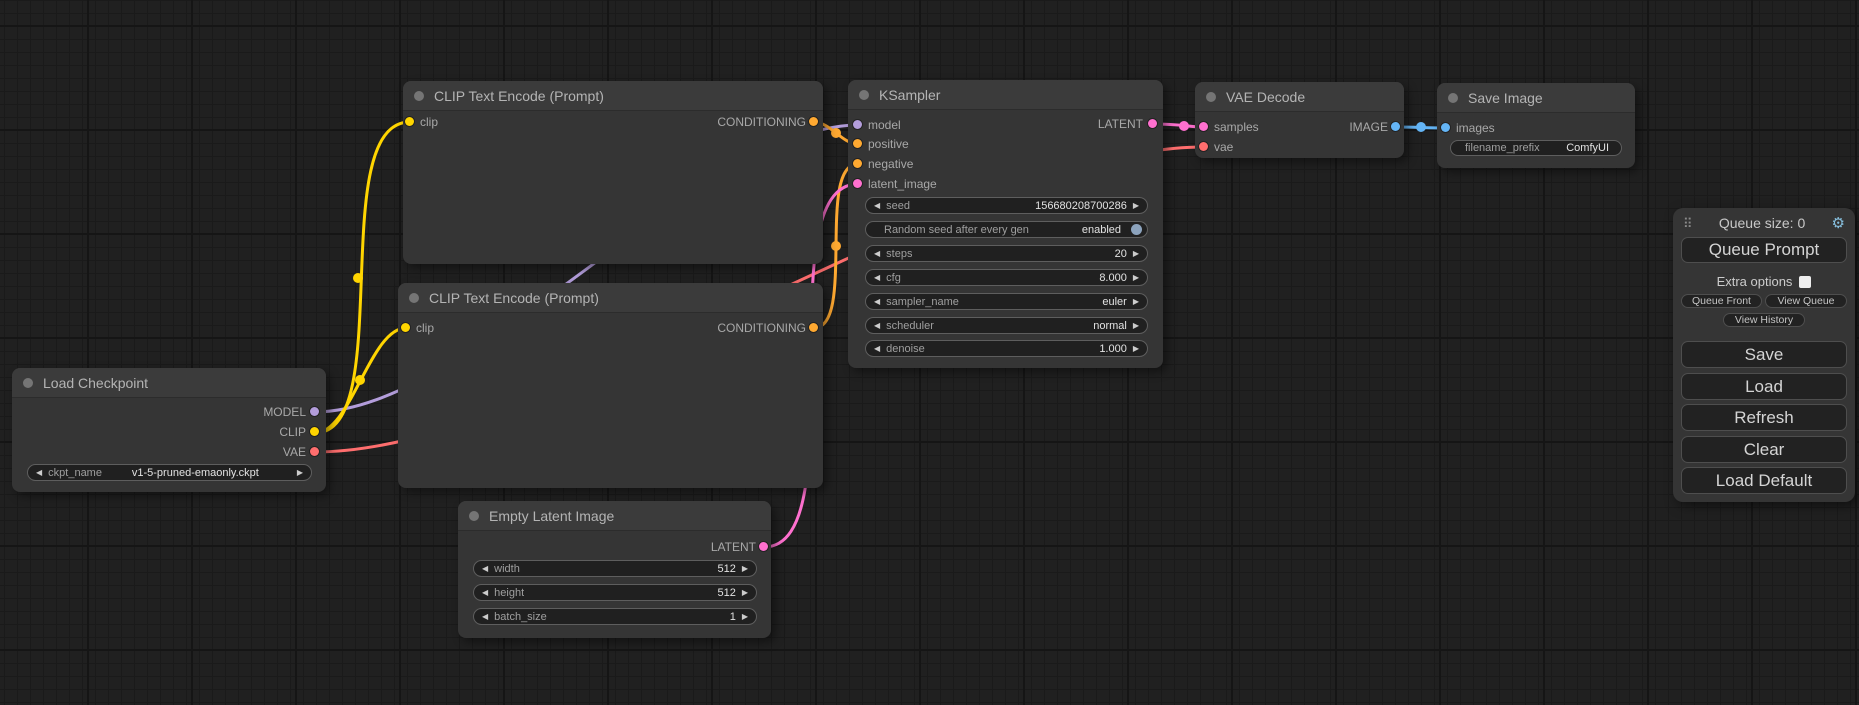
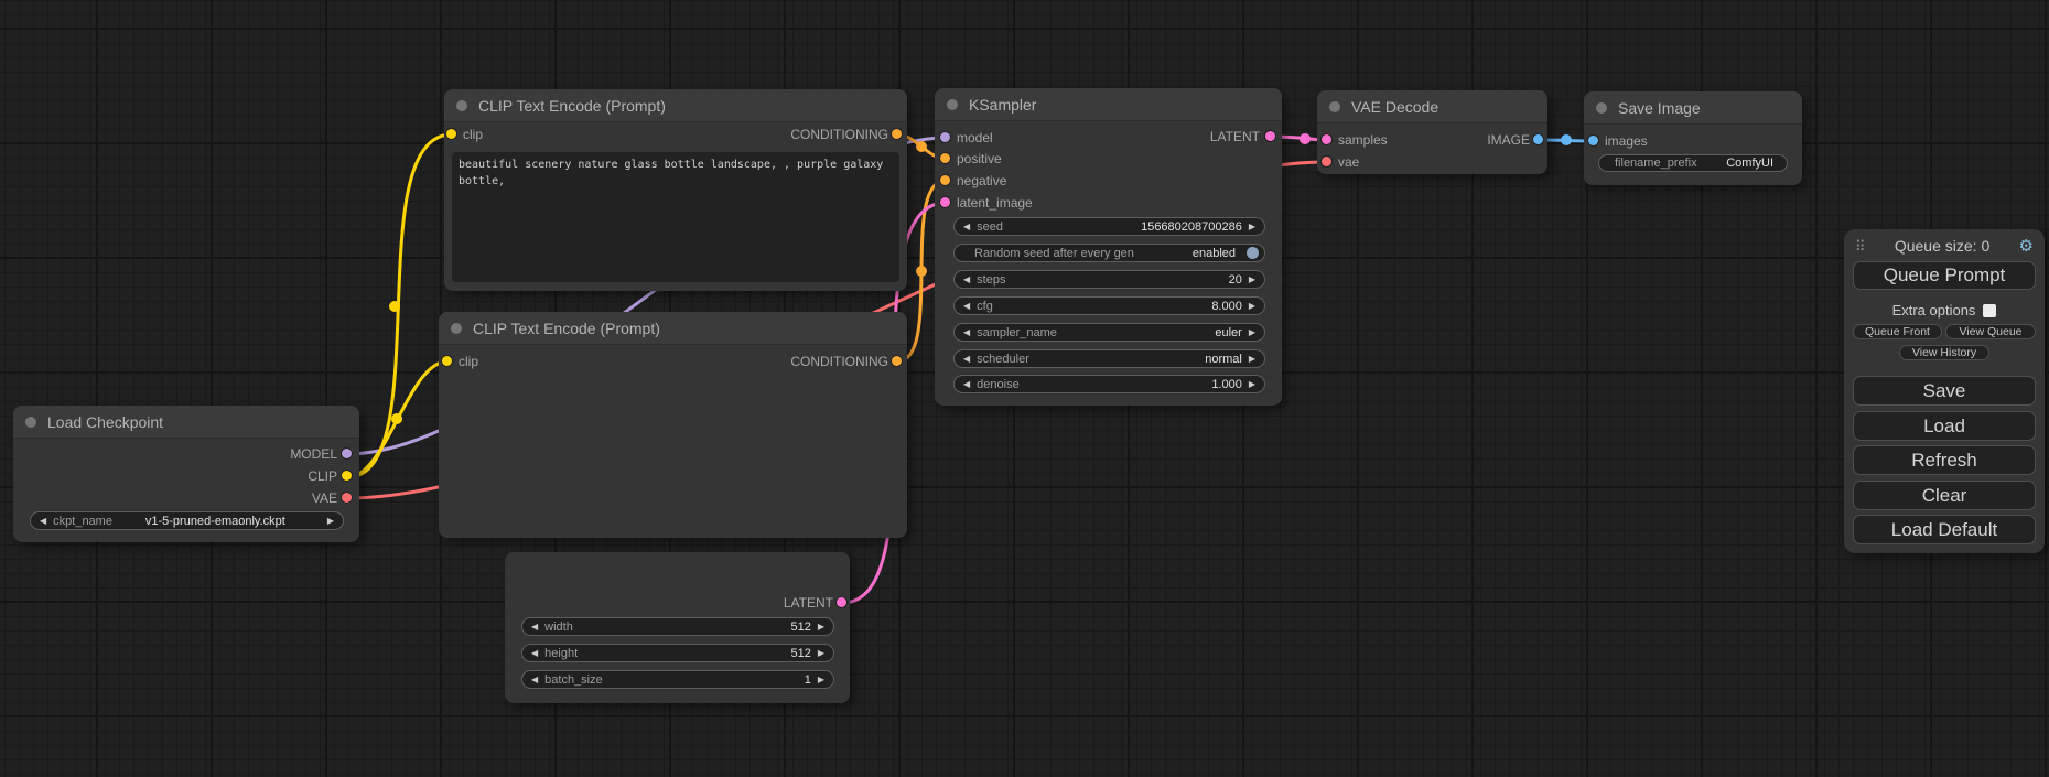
  Load Checkpoint
  MODEL
  CLIP
  VAE
  ◀
  ckpt_name
  v1-5-pruned-emaonly.ckpt
  ▶
  CLIP Text Encode (Prompt)
  clip
  CONDITIONING
+ beautiful scenery nature glass bottle landscape, , purple galaxy bottle,
  CLIP Text Encode (Prompt)
  clip
  CONDITIONING
  KSampler
  model
  positive
  negative
  latent_image
  LATENT
  ◀
  seed
  156680208700286
  ▶
  Random seed after every gen
  enabled
  ◀
  steps
  20
  ▶
  ◀
  cfg
  8.000
  ▶
  ◀
  sampler_name
  euler
  ▶
  ◀
  scheduler
  normal
  ▶
  ◀
  denoise
  1.000
  ▶
  VAE Decode
  samples
  vae
  IMAGE
  Save Image
  images
  filename_prefix
  ComfyUI
- Empty Latent Image
  LATENT
  ◀
  width
  512
  ▶
  ◀
  height
  512
  ▶
  ◀
  batch_size
  1
  ▶
  ⠿
  Queue size: 0
  ⚙
  Queue Prompt
  Extra options
  Queue Front
  View Queue
  View History
  Save
  Load
  Refresh
  Clear
  Load Default
